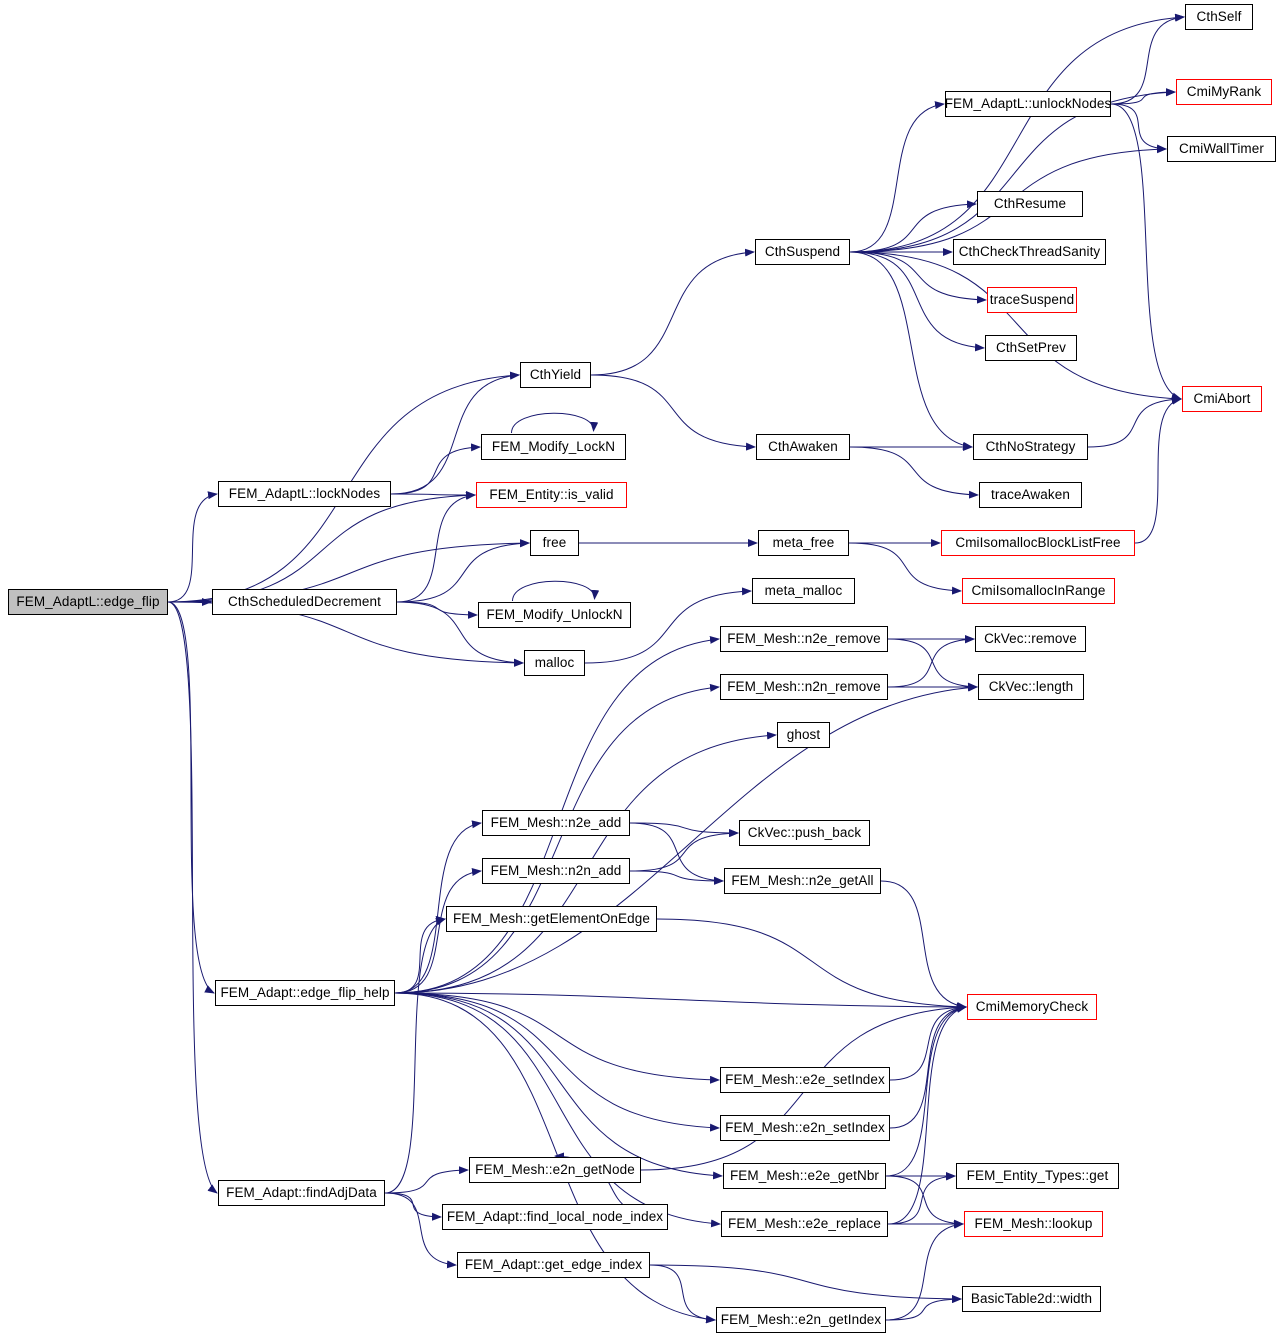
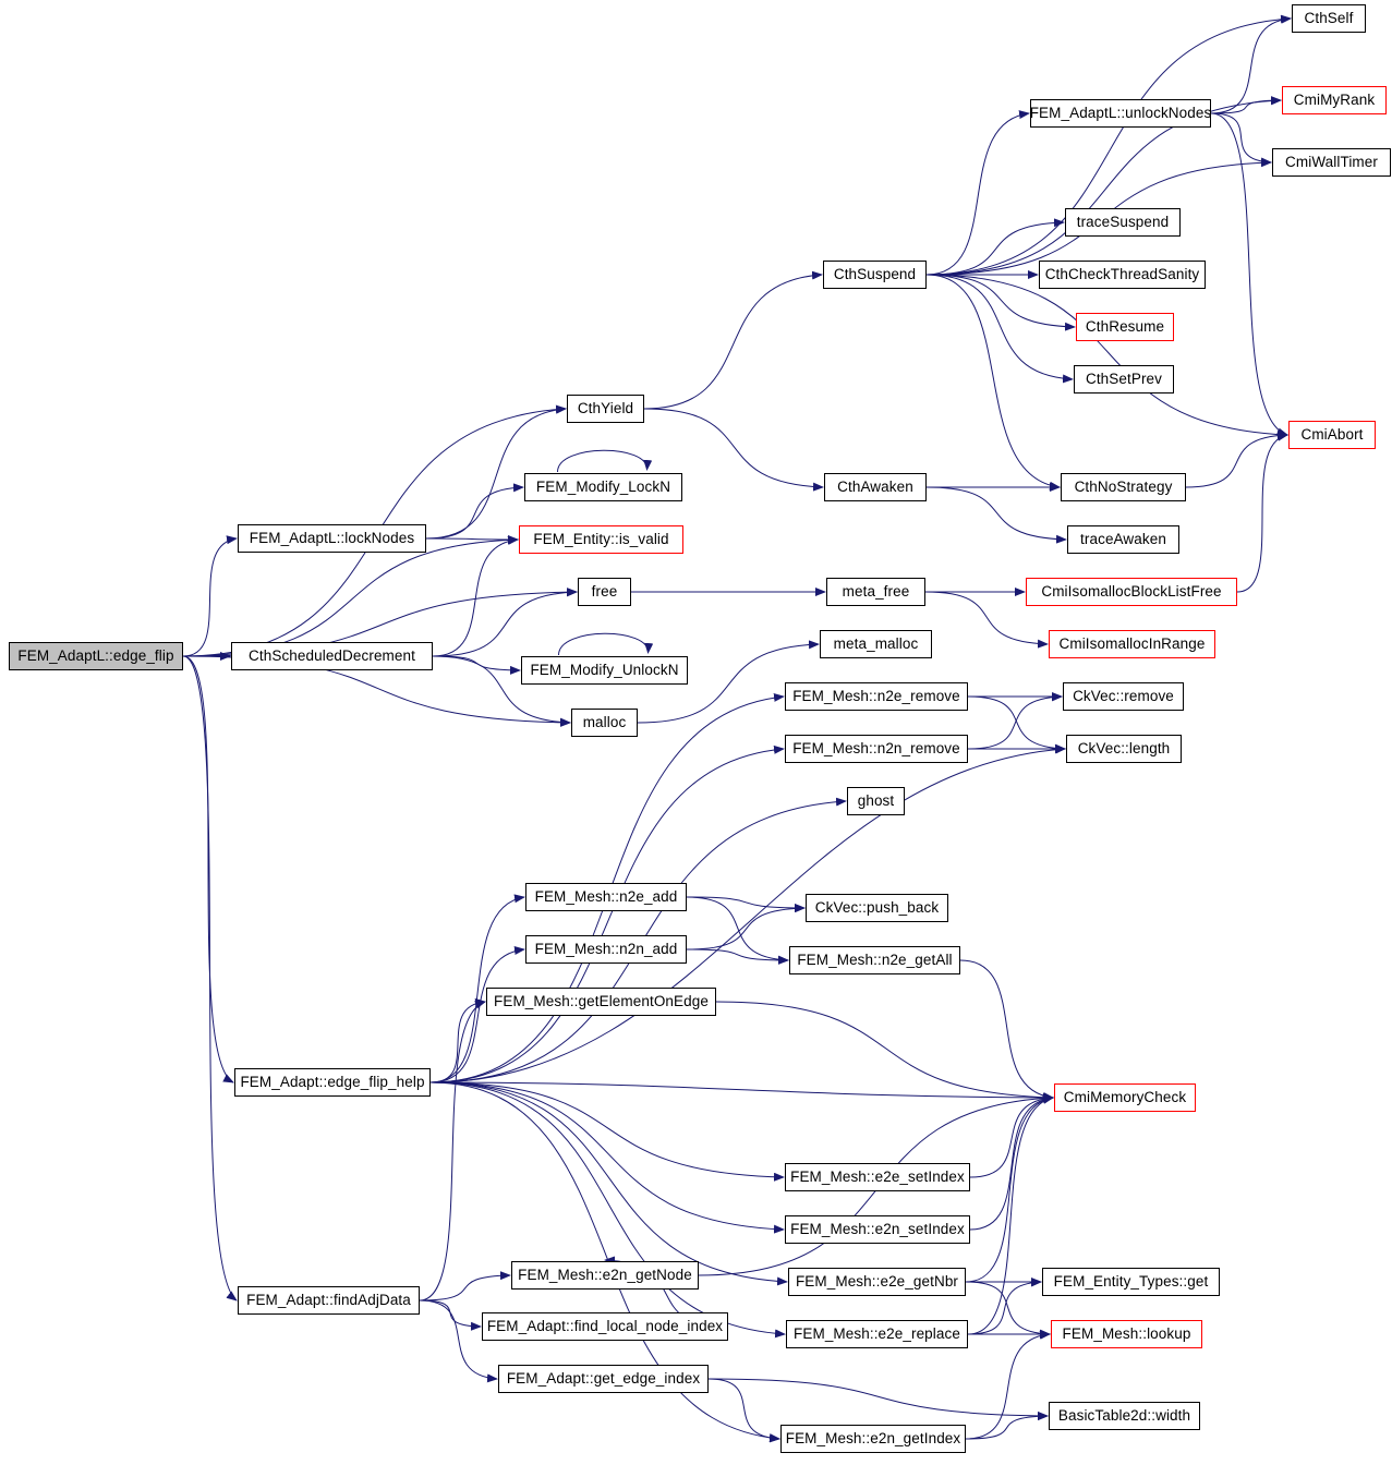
  FEM_AdaptL::edge_flip
  CthYield
  FEM_AdaptL::lockNodes
  CthScheduledDecrement
  FEM_Adapt::edge_flip_help
  FEM_Adapt::findAdjData
  FEM_Modify_LockN
  FEM_Entity::is_valid
  free
  FEM_Modify_UnlockN
  malloc
  FEM_Mesh::n2e_add
  FEM_Mesh::n2n_add
  FEM_Mesh::getElementOnEdge
  FEM_Mesh::e2n_getNode
  FEM_Adapt::find_local_node_index
  FEM_Adapt::get_edge_index
  CthSuspend
  CthAwaken
  meta_free
  meta_malloc
  FEM_Mesh::n2e_remove
  FEM_Mesh::n2n_remove
  ghost
  CkVec::push_back
  FEM_Mesh::n2e_getAll
  FEM_Mesh::e2e_setIndex
  FEM_Mesh::e2n_setIndex
  FEM_Mesh::e2e_getNbr
  FEM_Mesh::e2e_replace
  FEM_Mesh::e2n_getIndex
  FEM_AdaptL::unlockNodes
- CthResume
+ traceSuspend
  CthCheckThreadSanity
- traceSuspend
+ CthResume
  CthSetPrev
  CthNoStrategy
  traceAwaken
  CmiIsomallocBlockListFree
  CmiIsomallocInRange
  CkVec::remove
  CkVec::length
  CmiMemoryCheck
  FEM_Entity_Types::get
  FEM_Mesh::lookup
  BasicTable2d::width
  CthSelf
  CmiMyRank
  CmiWallTimer
  CmiAbort
